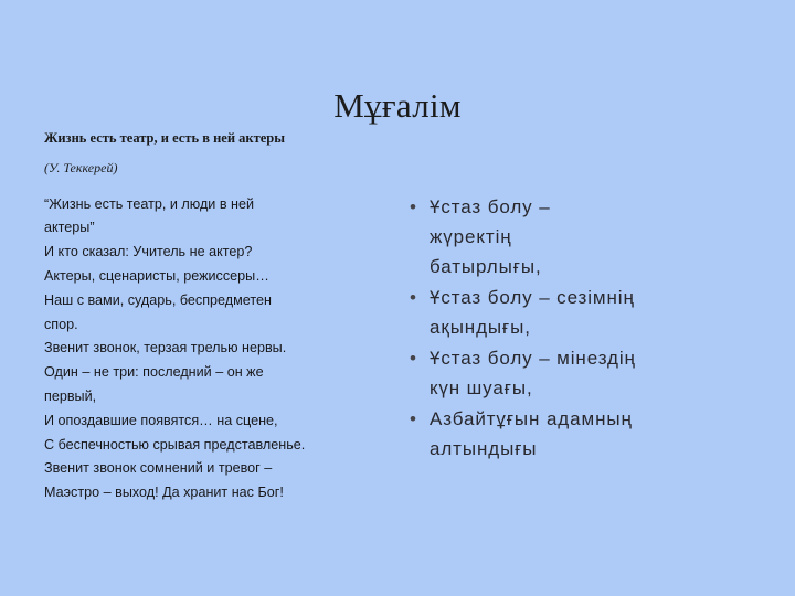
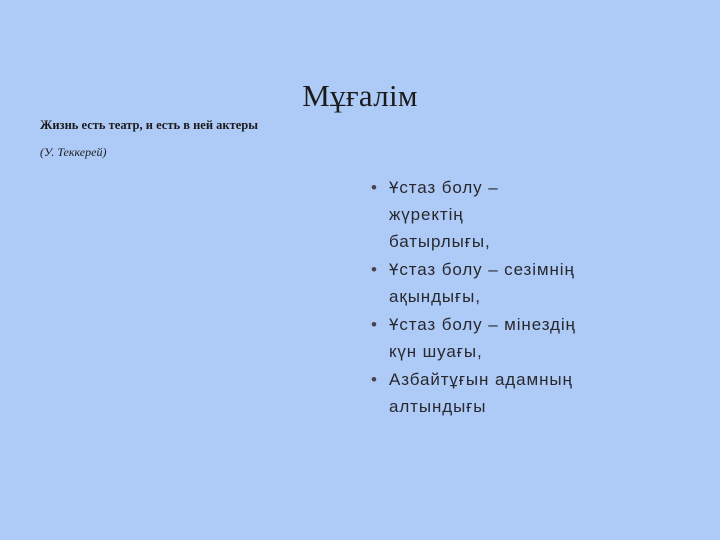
  Мұғалім
  Жизнь есть театр, и есть в ней актеры
  (У. Теккерей)
- “Жизнь есть театр, и люди в ней
- актеры”
- И кто сказал: Учитель не актер?
- Актеры, сценаристы, режиссеры…
- Наш с вами, сударь, беспредметен
- спор.
- Звенит звонок, терзая трелью нервы.
- Один – не три: последний – он же
- первый,
- И опоздавшие появятся… на сцене,
- С беспечностью срывая представленье.
- Звенит звонок сомнений и тревог –
- Маэстро – выход! Да хранит нас Бог!
  •
  Ұстаз болу –
  жүректің
  батырлығы,
  •
  Ұстаз болу – сезімнің
  ақындығы,
  •
  Ұстаз болу – мінездің
  күн шуағы,
  •
  Азбайтұғын адамның
  алтындығы
